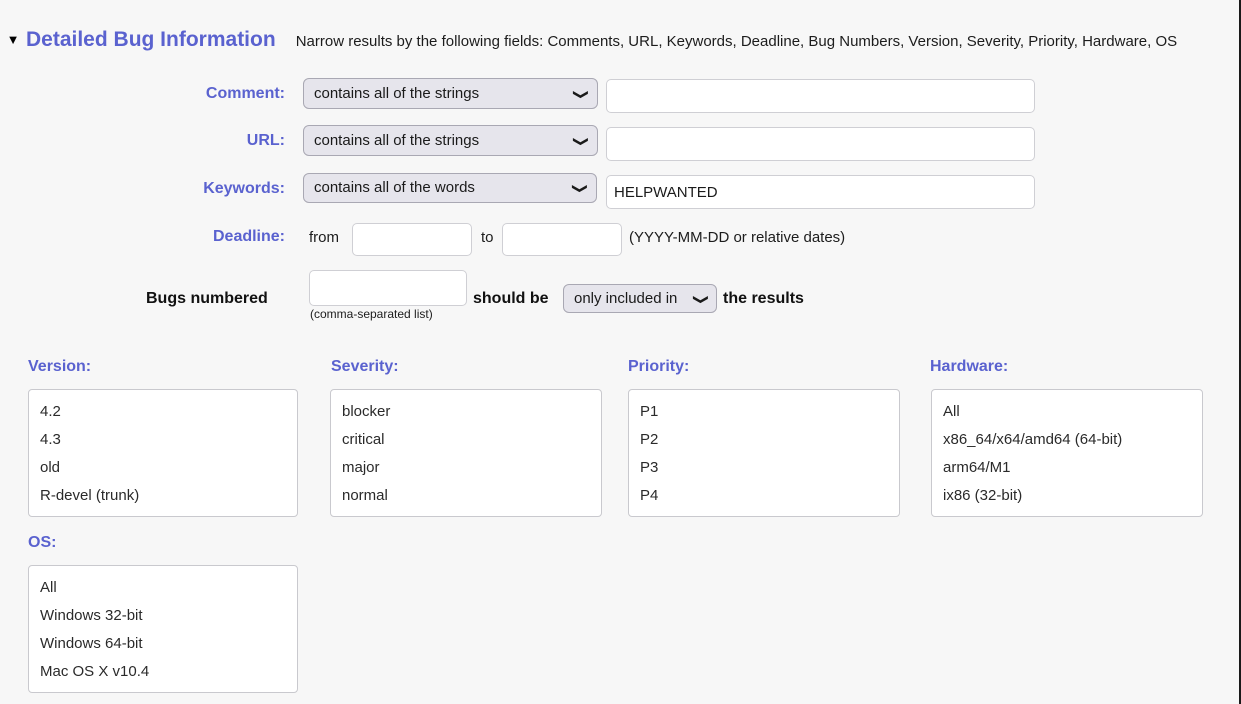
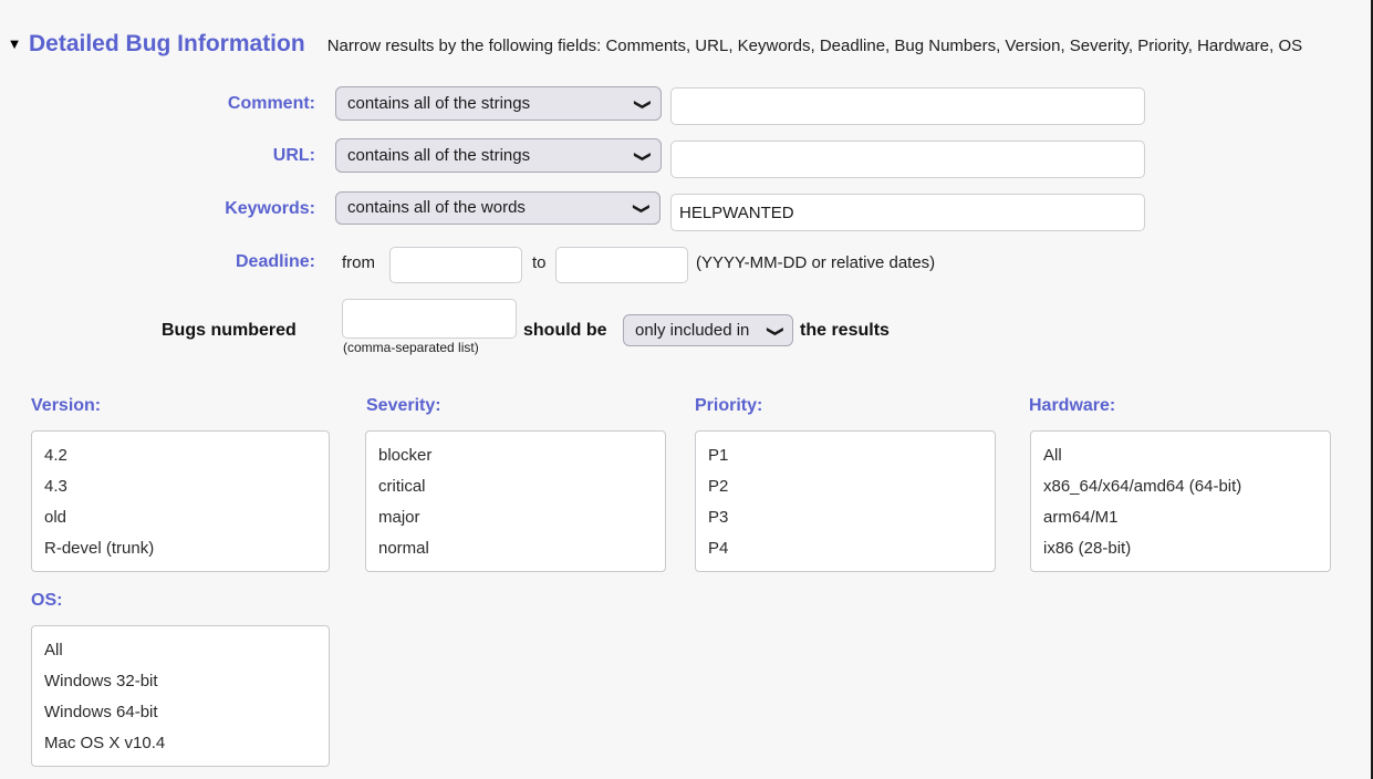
  ▼
  Detailed Bug Information
  Narrow results by the following fields: Comments, URL, Keywords, Deadline, Bug Numbers, Version, Severity, Priority, Hardware, OS
  Comment:
  contains all of the strings
  URL:
  contains all of the strings
  Keywords:
  contains all of the words
  HELPWANTED
  Deadline:
  from
  to
  (YYYY-MM-DD or relative dates)
  Bugs numbered
  (comma-separated list)
  should be
  only included in
  the results
  Version:
  4.2
  4.3
  old
  R-devel (trunk)
  Severity:
  blocker
  critical
  major
  normal
  Priority:
  P1
  P2
  P3
  P4
  Hardware:
  All
  x86_64/x64/amd64 (64-bit)
  arm64/M1
- ix86 (32-bit)
+ ix86 (28-bit)
  OS:
  All
  Windows 32-bit
  Windows 64-bit
  Mac OS X v10.4
